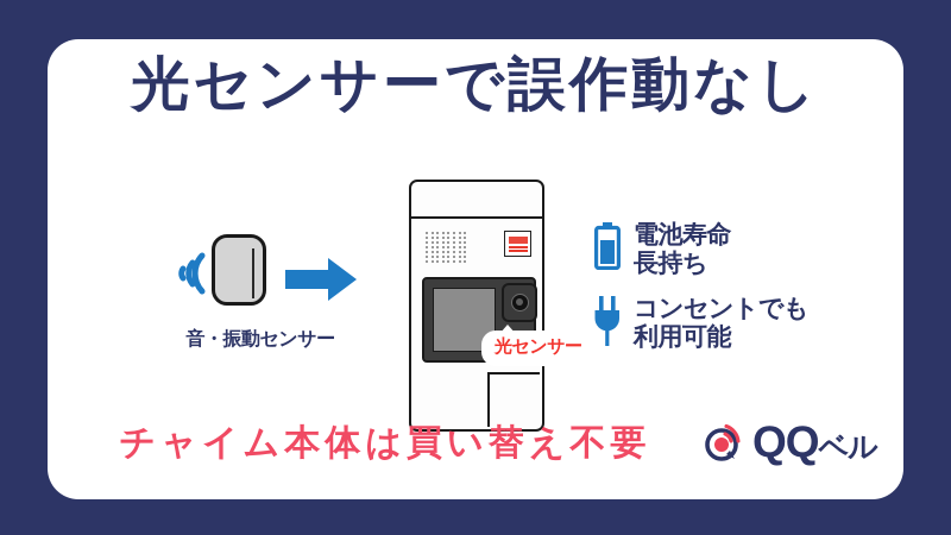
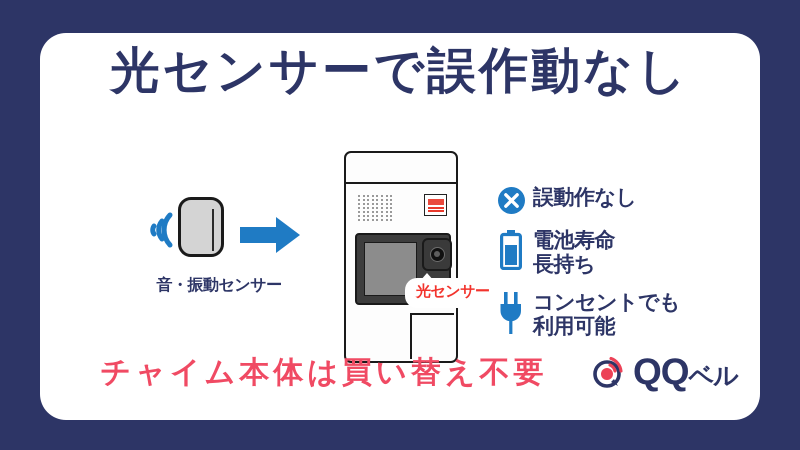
  光センサーで誤作動なし
  音・振動センサー
  光センサー
+ 誤動作なし
  電池寿命
  長持ち
  コンセントでも
  利用可能
  チャイム本体は買い替え不要
  QQベル
